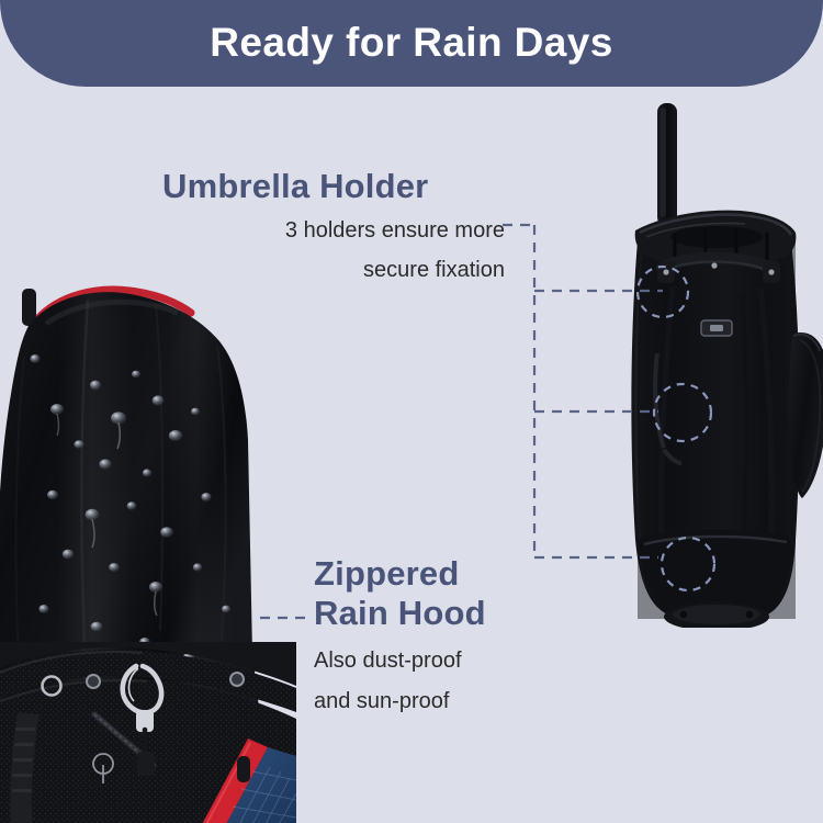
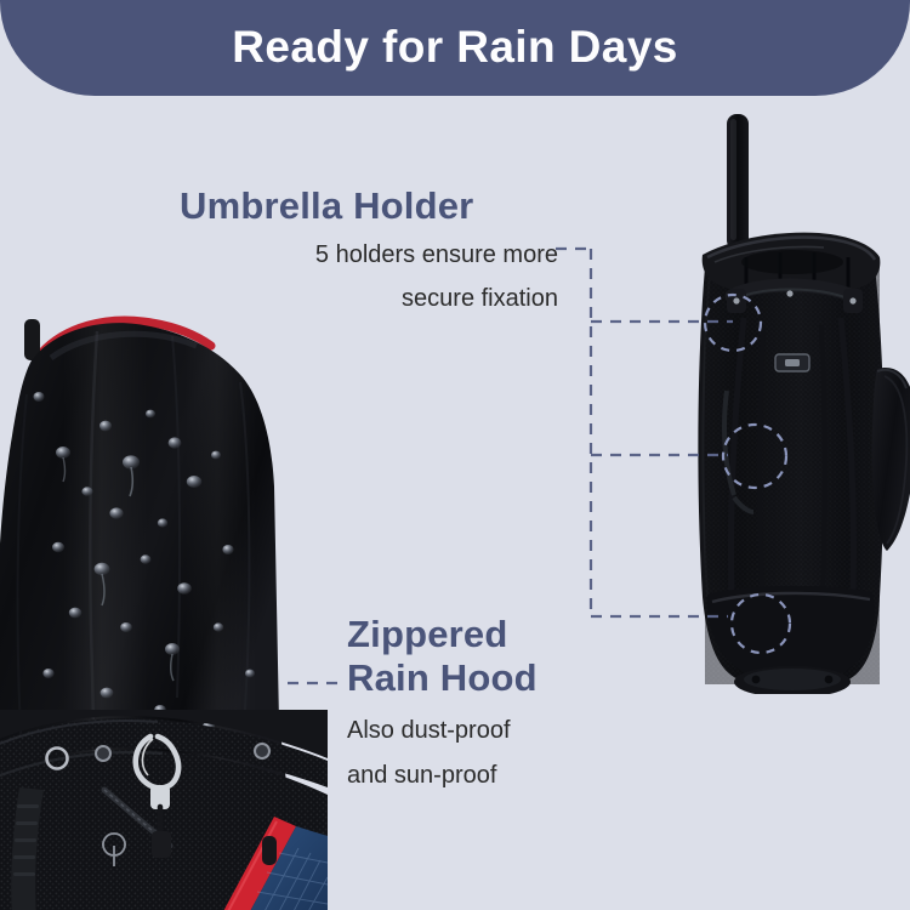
  Ready for Rain Days
  Umbrella Holder
- 3 holders ensure more
+ 5 holders ensure more
  secure fixation
  Zippered
  Rain Hood
  Also dust-proof
  and sun-proof
